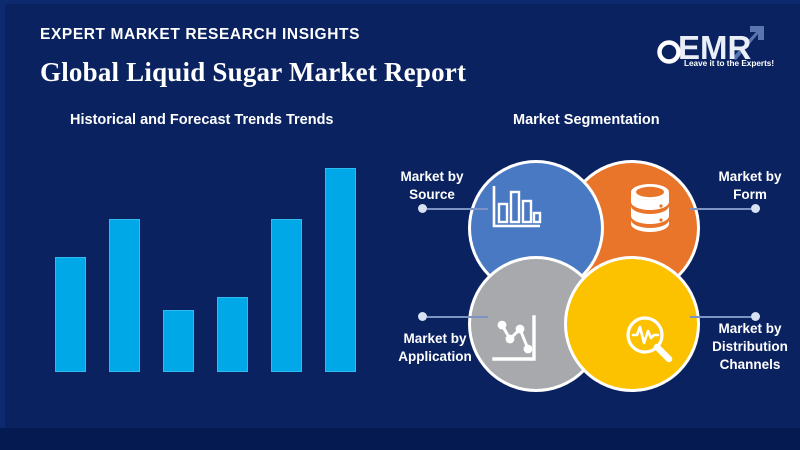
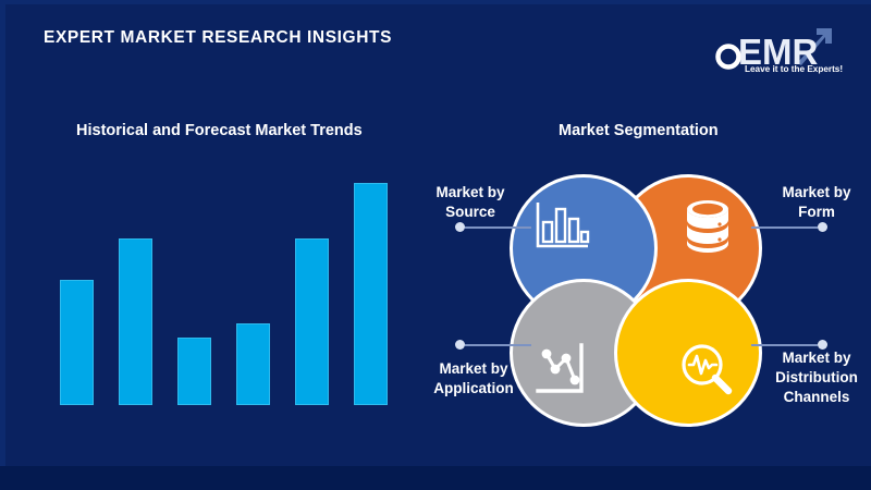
  EXPERT MARKET RESEARCH INSIGHTS
- Global Liquid Sugar Market Report
  EMR
  Leave it to the Experts!
- Historical and Forecast Trends Trends
+ Historical and Forecast Market Trends
  Market Segmentation
  Market by Source
  Market by Form
  Market by Application
  Market by Distribution Channels
